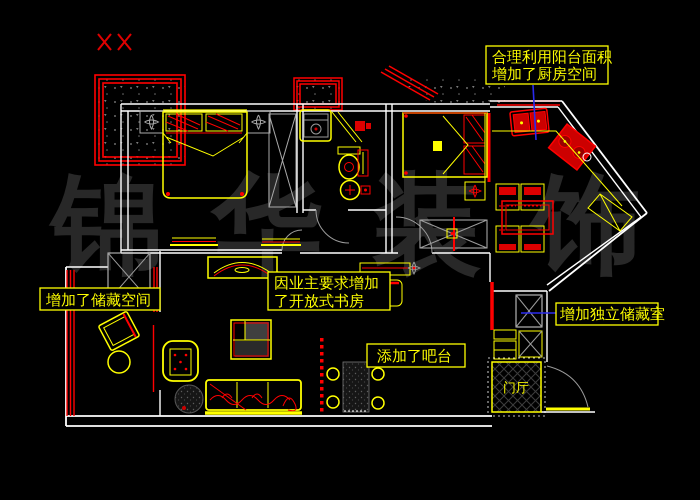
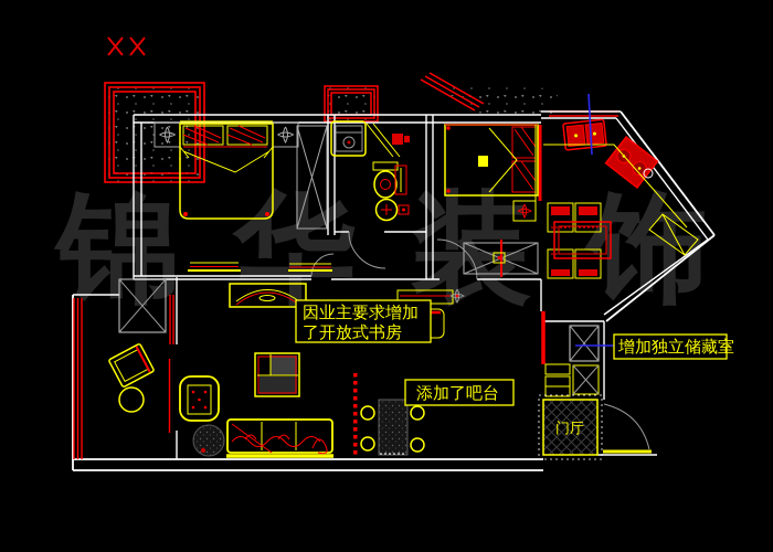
  锦华装
- 合理利用阳台面积
- 增加了厨房空间
- 增加了储藏空间
  因业主要求增加
  了开放式书房
  添加了吧台
  增加独立储藏室
  门厅
